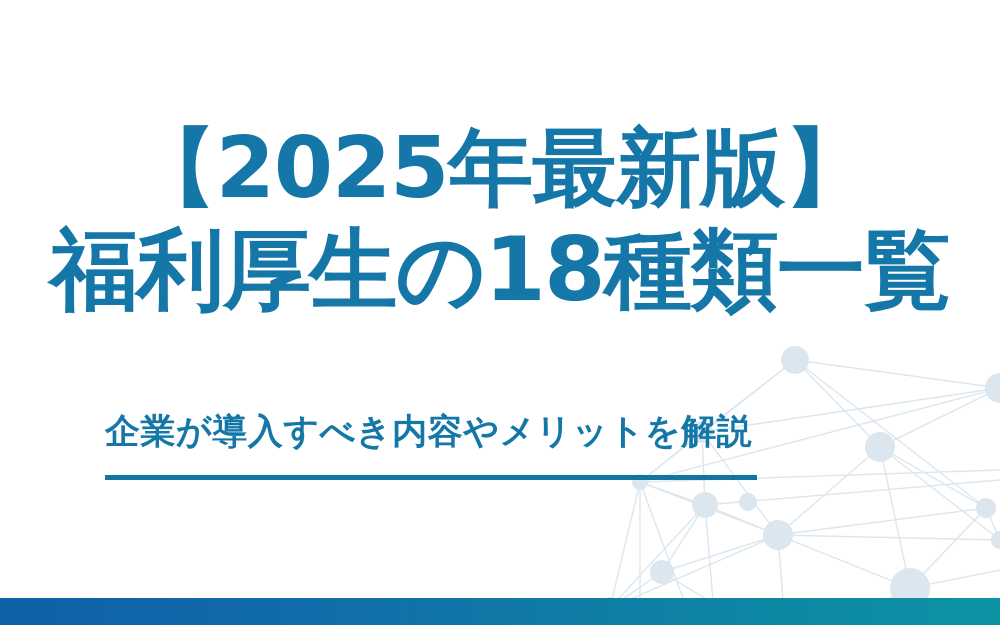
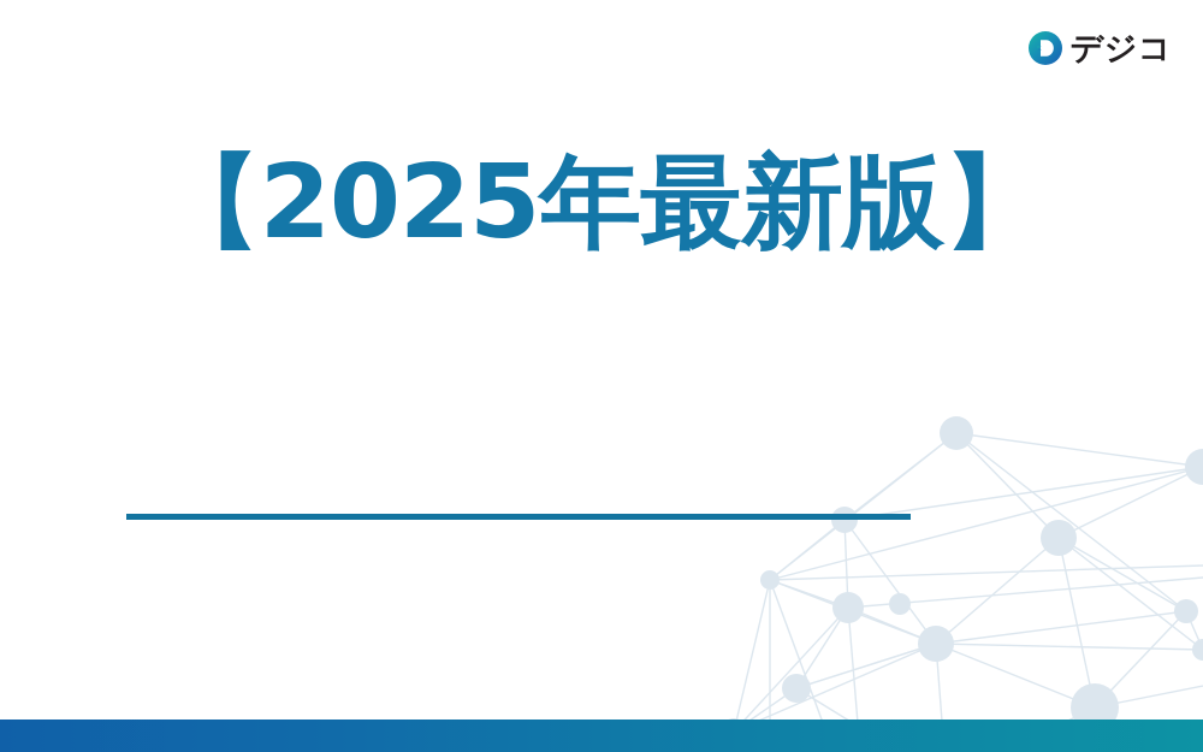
+ デジコ
  【2025年最新版】
- 福利厚生の18種類一覧
- 企業が導入すべき内容やメリットを解説
